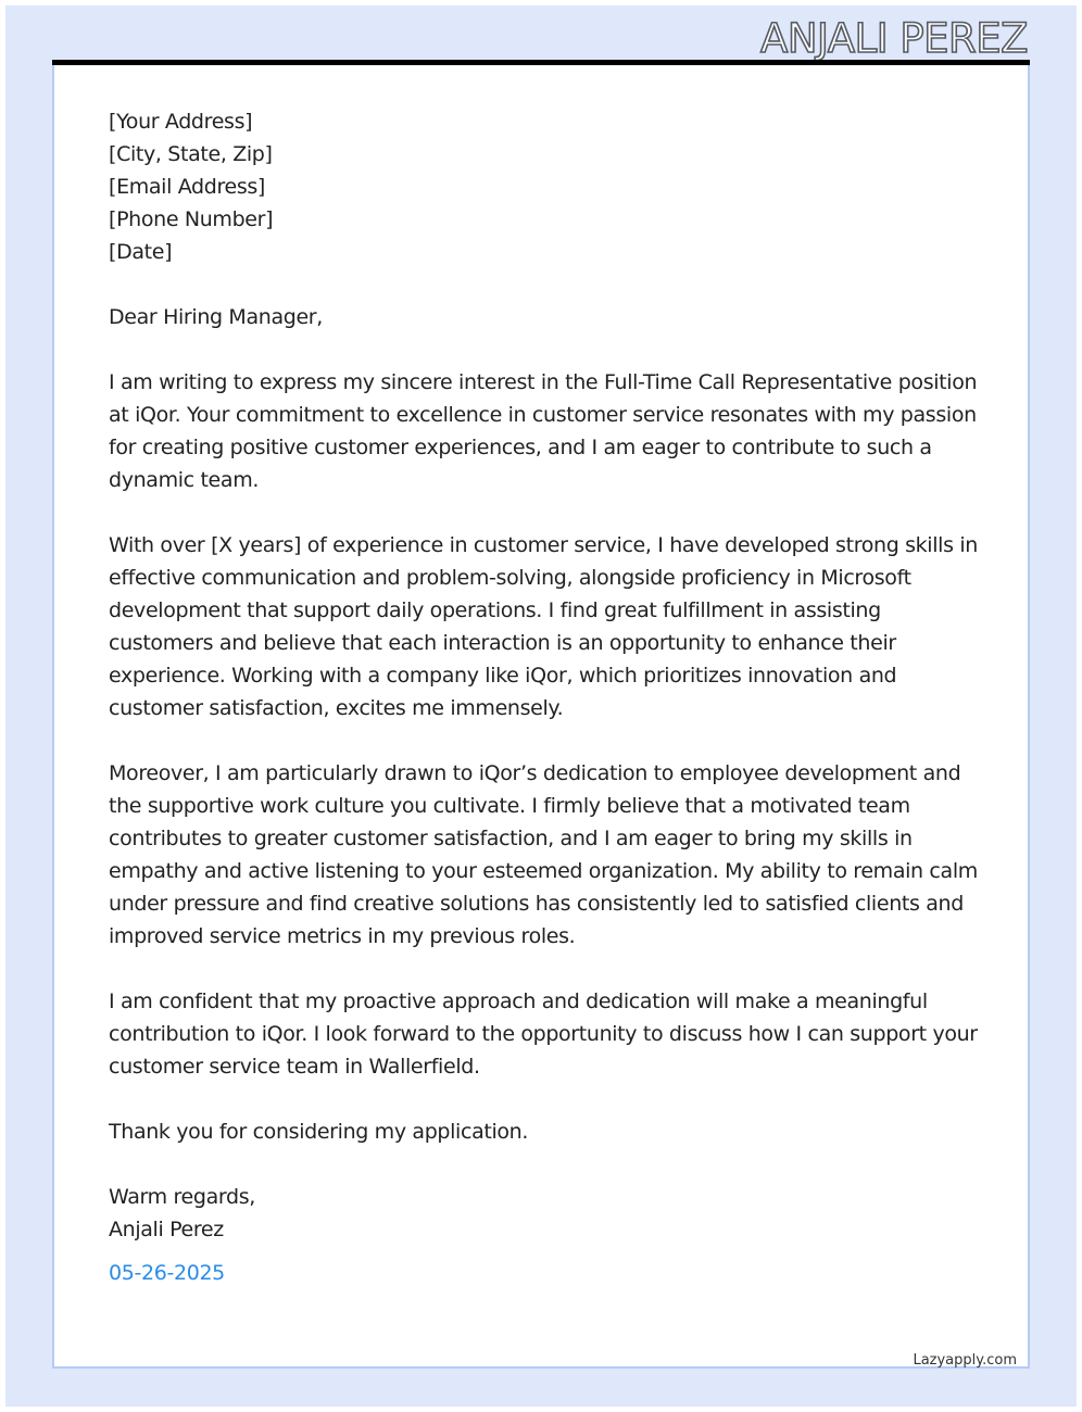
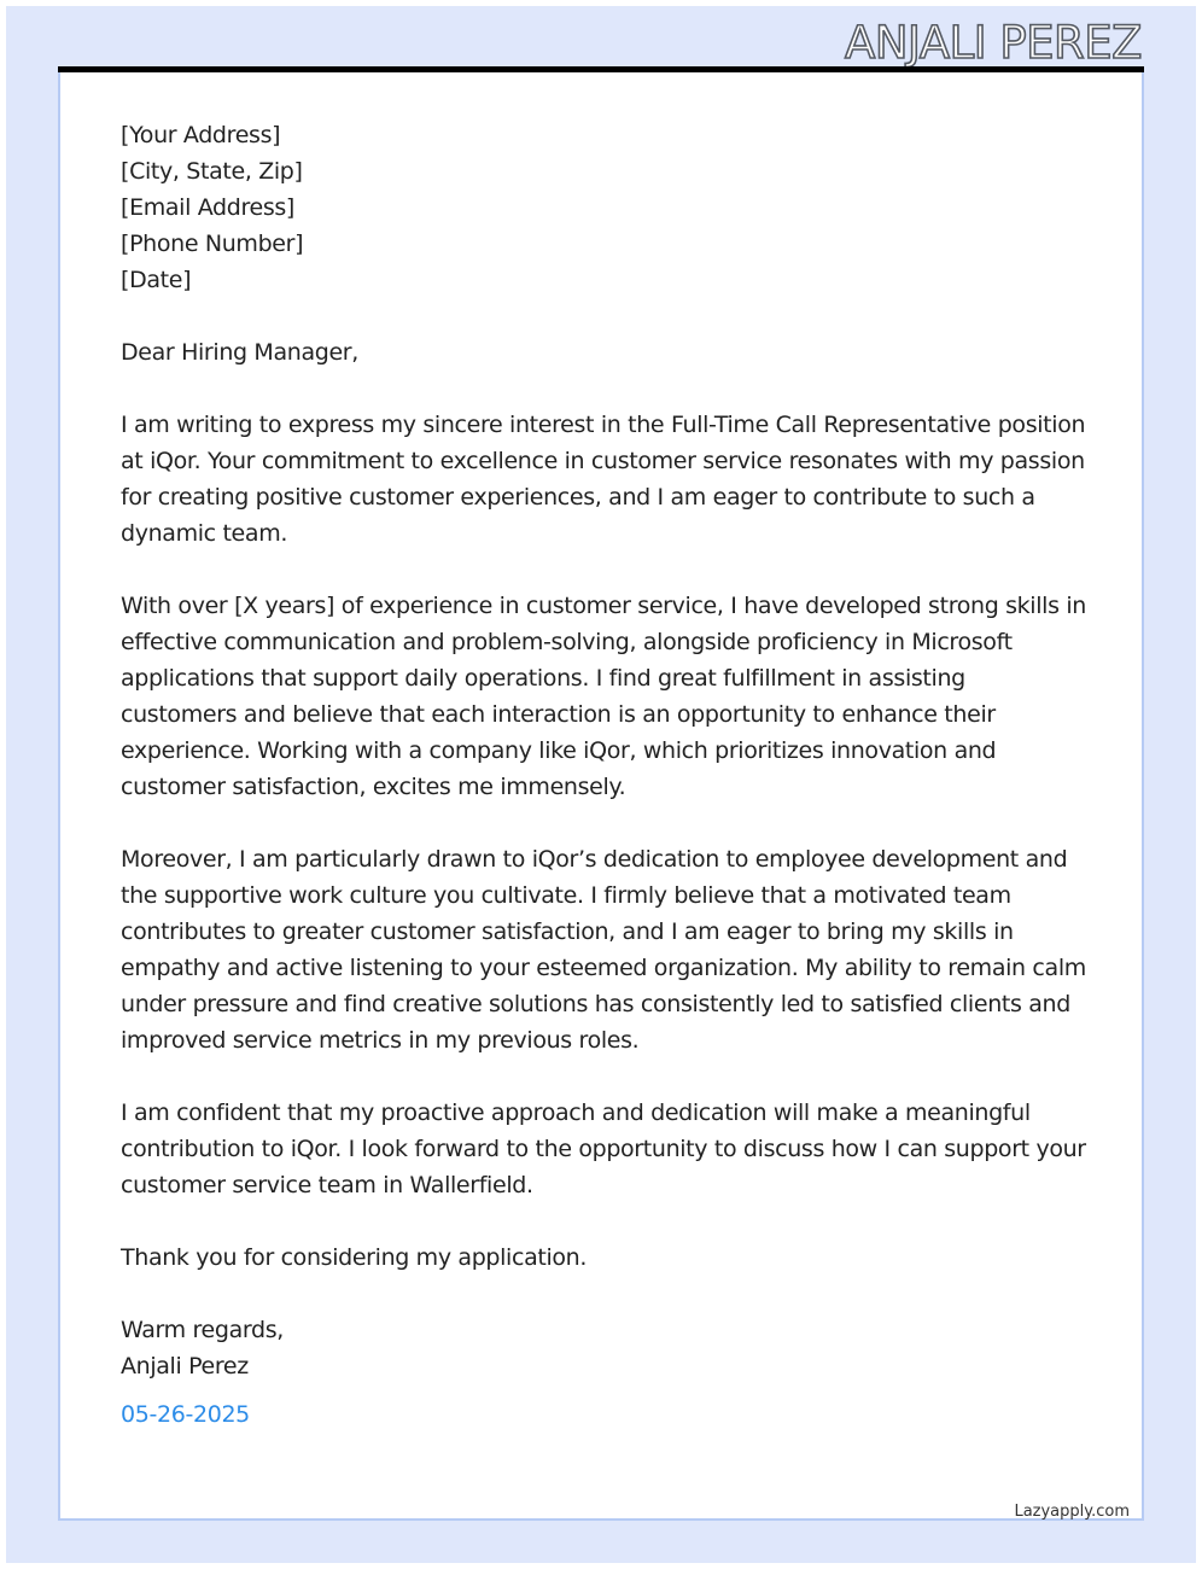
  ANJALI PEREZ
  [Your Address]
  [City, State, Zip]
  [Email Address]
  [Phone Number]
  [Date]
  Dear Hiring Manager,
  I am writing to express my sincere interest in the Full-Time Call Representative position at iQor. Your commitment to excellence in customer service resonates with my passion for creating positive customer experiences, and I am eager to contribute to such a dynamic team.
- With over [X years] of experience in customer service, I have developed strong skills in effective communication and problem-solving, alongside proficiency in Microsoft development that support daily operations. I find great fulfillment in assisting customers and believe that each interaction is an opportunity to enhance their experience. Working with a company like iQor, which prioritizes innovation and customer satisfaction, excites me immensely.
+ With over [X years] of experience in customer service, I have developed strong skills in effective communication and problem-solving, alongside proficiency in Microsoft applications that support daily operations. I find great fulfillment in assisting customers and believe that each interaction is an opportunity to enhance their experience. Working with a company like iQor, which prioritizes innovation and customer satisfaction, excites me immensely.
  Moreover, I am particularly drawn to iQor’s dedication to employee development and the supportive work culture you cultivate. I firmly believe that a motivated team contributes to greater customer satisfaction, and I am eager to bring my skills in empathy and active listening to your esteemed organization. My ability to remain calm under pressure and find creative solutions has consistently led to satisfied clients and improved service metrics in my previous roles.
  I am confident that my proactive approach and dedication will make a meaningful contribution to iQor. I look forward to the opportunity to discuss how I can support your customer service team in Wallerfield.
  Thank you for considering my application.
  Warm regards,
  Anjali Perez
  05-26-2025
  Lazyapply.com
